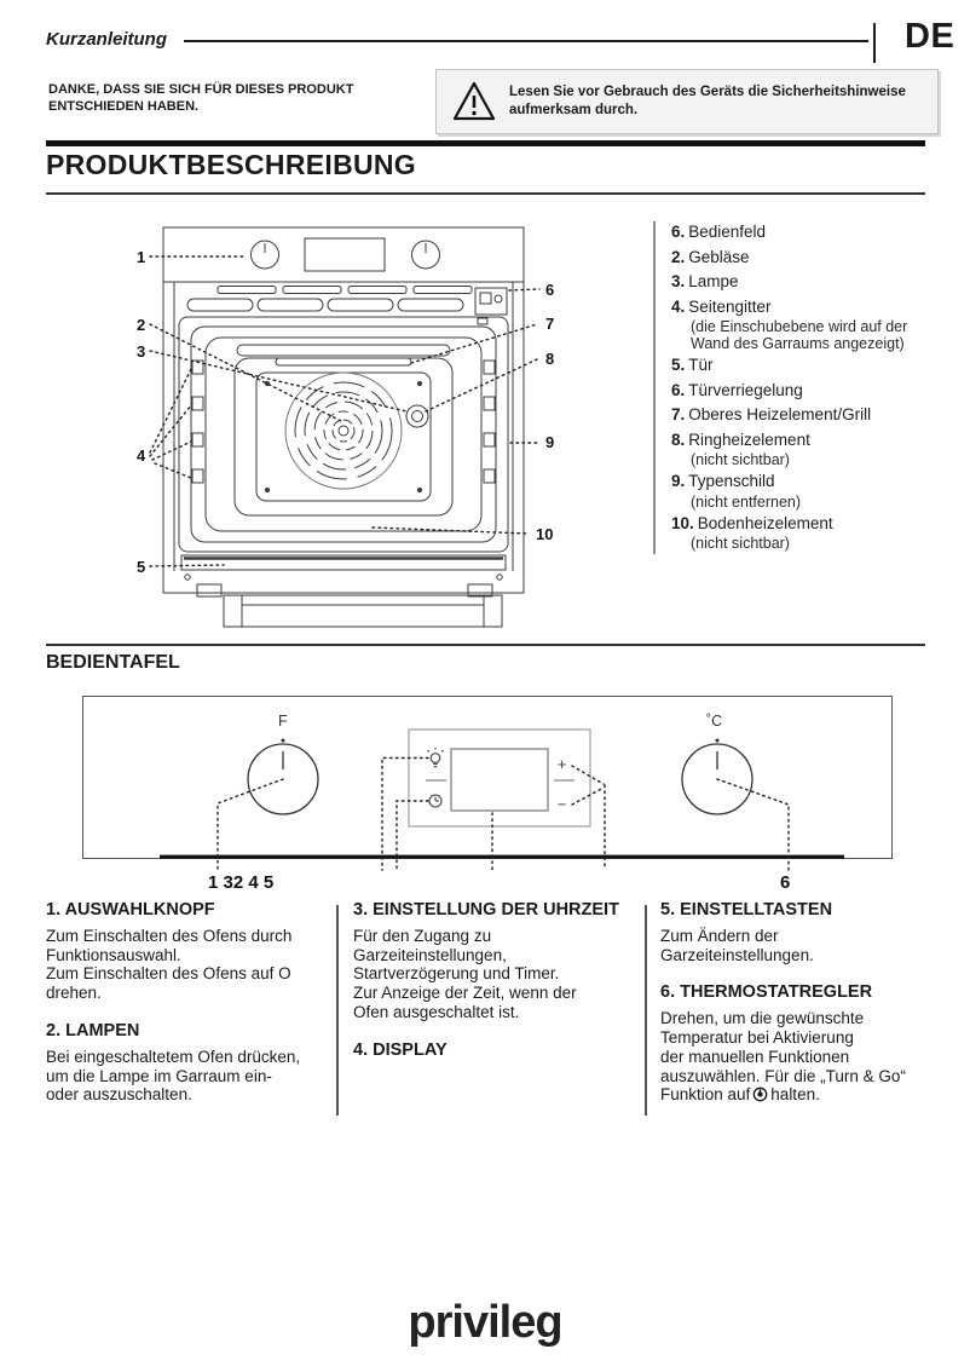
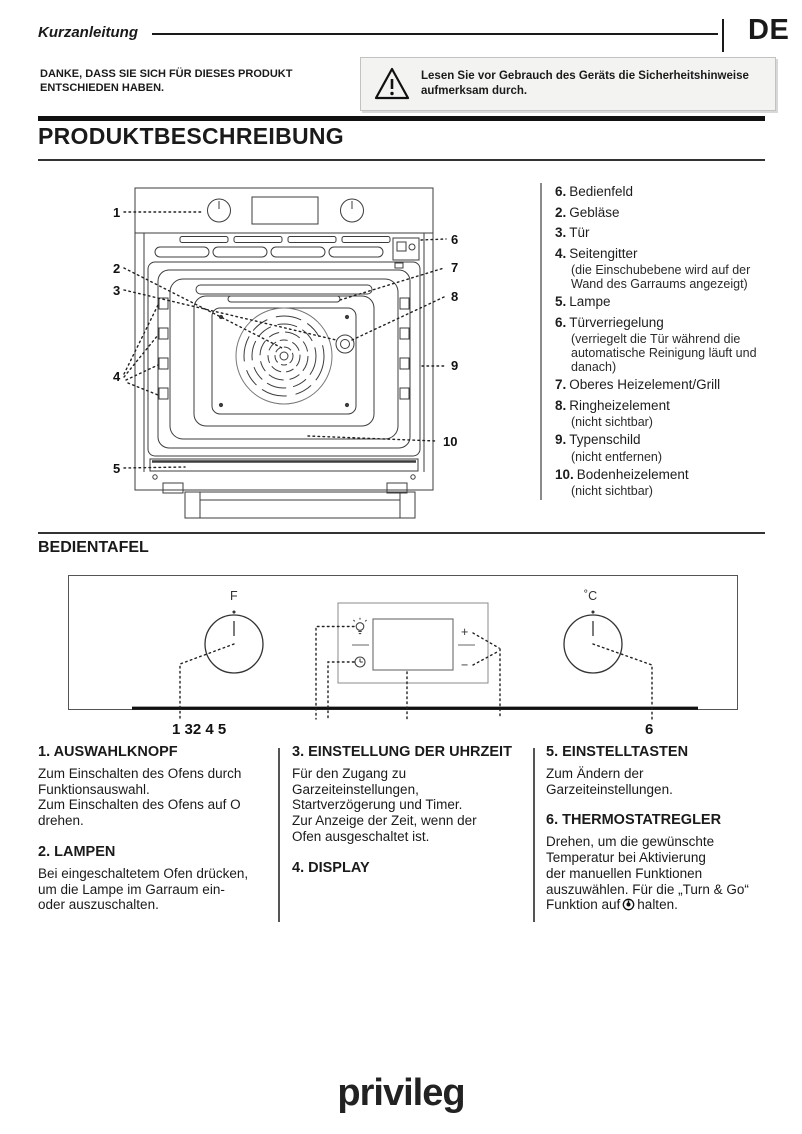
  Kurzanleitung
  DE
  DANKE, DASS SIE SICH FÜR DIESES PRODUKT
  ENTSCHIEDEN HABEN.
  Lesen Sie vor Gebrauch des Geräts die Sicherheitshinweise
  aufmerksam durch.
  PRODUKTBESCHREIBUNG
  1
  2
  3
  4
  5
  6
  7
  8
  9
  10
  6. Bedienfeld
  2. Gebläse
- 3. Lampe
+ 3. Tür
  4. Seitengitter
  (die Einschubebene wird auf der
  Wand des Garraums angezeigt)
- 5. Tür
+ 5. Lampe
  6. Türverriegelung
+ (verriegelt die Tür während die
+ automatische Reinigung läuft und
+ danach)
  7. Oberes Heizelement/Grill
  8. Ringheizelement
  (nicht sichtbar)
  9. Typenschild
  (nicht entfernen)
  10. Bodenheizelement
  (nicht sichtbar)
  BEDIENTAFEL
  F
  ˚C
  +
  −
  1 32 4 5
  6
  1. AUSWAHLKNOPF
  Zum Einschalten des Ofens durch
  Funktionsauswahl.
  Zum Einschalten des Ofens auf O
  drehen.
  2. LAMPEN
  Bei eingeschaltetem Ofen drücken,
  um die Lampe im Garraum ein-
  oder auszuschalten.
  3. EINSTELLUNG DER UHRZEIT
  Für den Zugang zu
  Garzeiteinstellungen,
  Startverzögerung und Timer.
  Zur Anzeige der Zeit, wenn der
  Ofen ausgeschaltet ist.
  4. DISPLAY
  5. EINSTELLTASTEN
  Zum Ändern der
  Garzeiteinstellungen.
  6. THERMOSTATREGLER
  Drehen, um die gewünschte
  Temperatur bei Aktivierung
  der manuellen Funktionen
  auszuwählen. Für die „Turn & Go“
  Funktion auf halten.
  privileg
